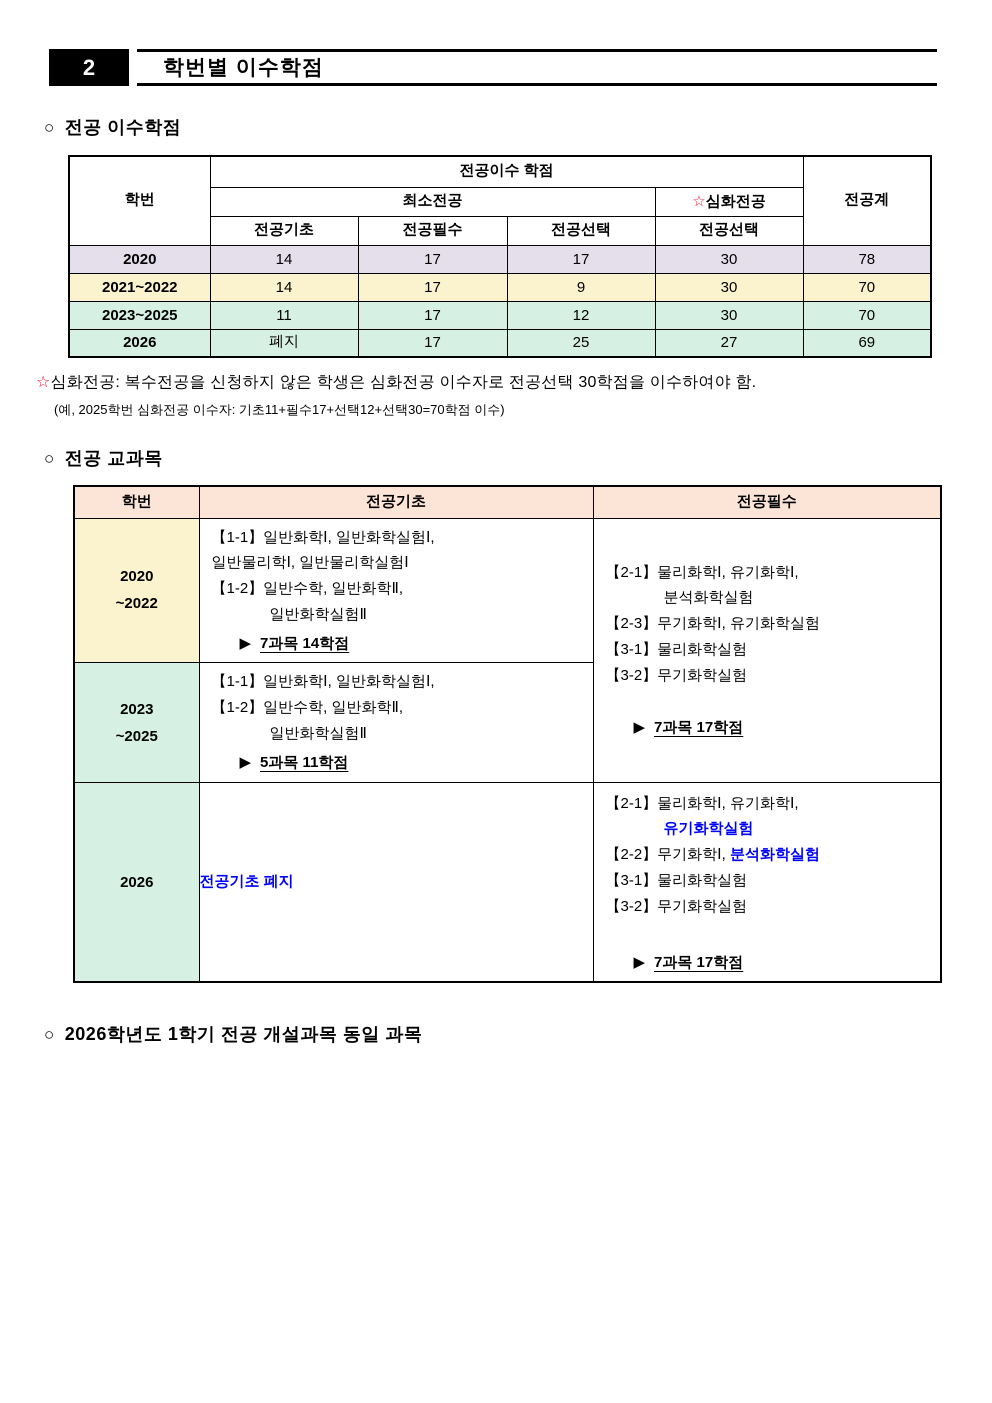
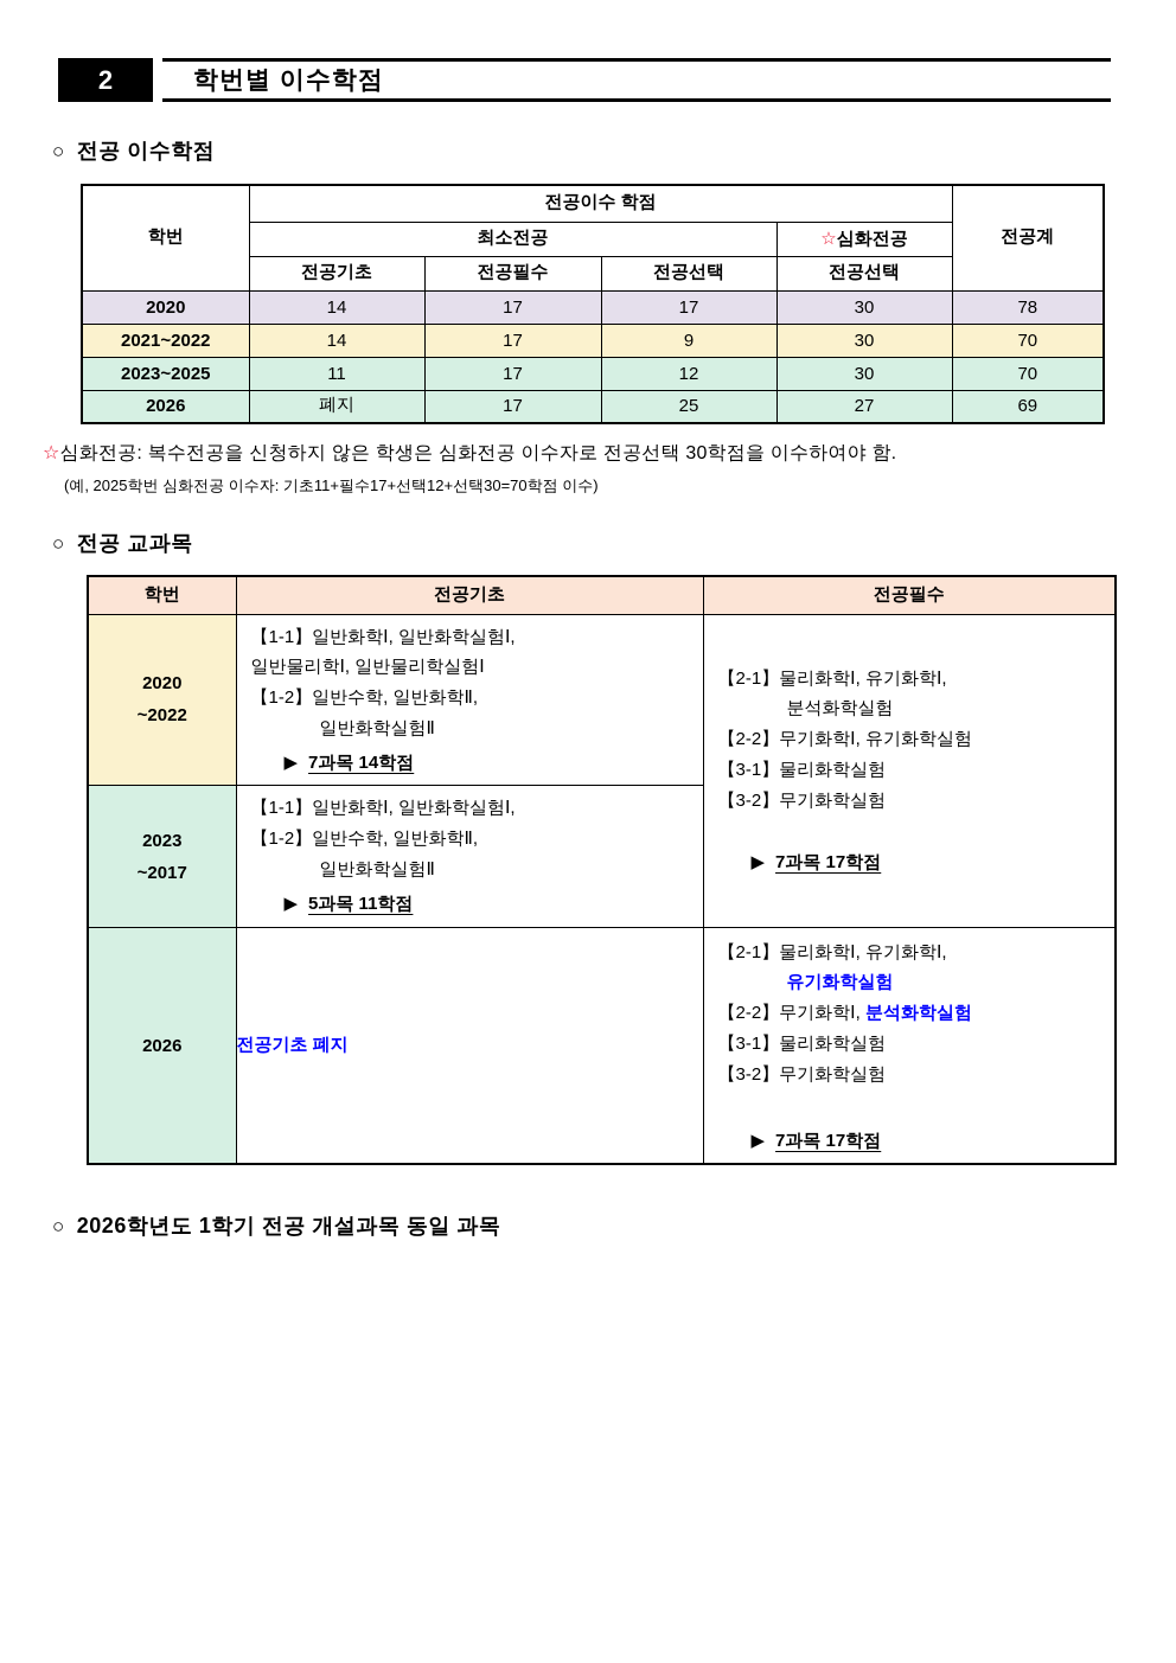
  2
  학번별 이수학점
  ○ 전공 이수학점
  학번	전공이수 학점	전공계
  최소전공	☆심화전공
  전공기초	전공필수	전공선택	전공선택
  2020	14	17	17	30	78
  2021~2022	14	17	9	30	70
  2023~2025	11	17	12	30	70
  2026	폐지	17	25	27	69
  ☆심화전공: 복수전공을 신청하지 않은 학생은 심화전공 이수자로 전공선택 30학점을 이수하여야 함.
  (예, 2025학번 심화전공 이수자: 기초11+필수17+선택12+선택30=70학점 이수)
  ○ 전공 교과목
  학번	전공기초	전공필수
- 2020 ~2022	【1-1】일반화학Ⅰ, 일반화학실험Ⅰ, 일반물리학Ⅰ, 일반물리학실험Ⅰ 【1-2】일반수학, 일반화학Ⅱ, 일반화학실험Ⅱ ▶ 7과목 14학점	【2-1】물리화학Ⅰ, 유기화학Ⅰ, 분석화학실험 【2-3】무기화학Ⅰ, 유기화학실험 【3-1】물리화학실험 【3-2】무기화학실험 ▶ 7과목 17학점
+ 2020 ~2022	【1-1】일반화학Ⅰ, 일반화학실험Ⅰ, 일반물리학Ⅰ, 일반물리학실험Ⅰ 【1-2】일반수학, 일반화학Ⅱ, 일반화학실험Ⅱ ▶ 7과목 14학점	【2-1】물리화학Ⅰ, 유기화학Ⅰ, 분석화학실험 【2-2】무기화학Ⅰ, 유기화학실험 【3-1】물리화학실험 【3-2】무기화학실험 ▶ 7과목 17학점
- 2023 ~2025	【1-1】일반화학Ⅰ, 일반화학실험Ⅰ, 【1-2】일반수학, 일반화학Ⅱ, 일반화학실험Ⅱ ▶ 5과목 11학점
+ 2023 ~2017	【1-1】일반화학Ⅰ, 일반화학실험Ⅰ, 【1-2】일반수학, 일반화학Ⅱ, 일반화학실험Ⅱ ▶ 5과목 11학점
  2026	전공기초 폐지	【2-1】물리화학Ⅰ, 유기화학Ⅰ, 유기화학실험 【2-2】무기화학Ⅰ, 분석화학실험 【3-1】물리화학실험 【3-2】무기화학실험 ▶ 7과목 17학점
  ○ 2026학년도 1학기 전공 개설과목 동일 과목
